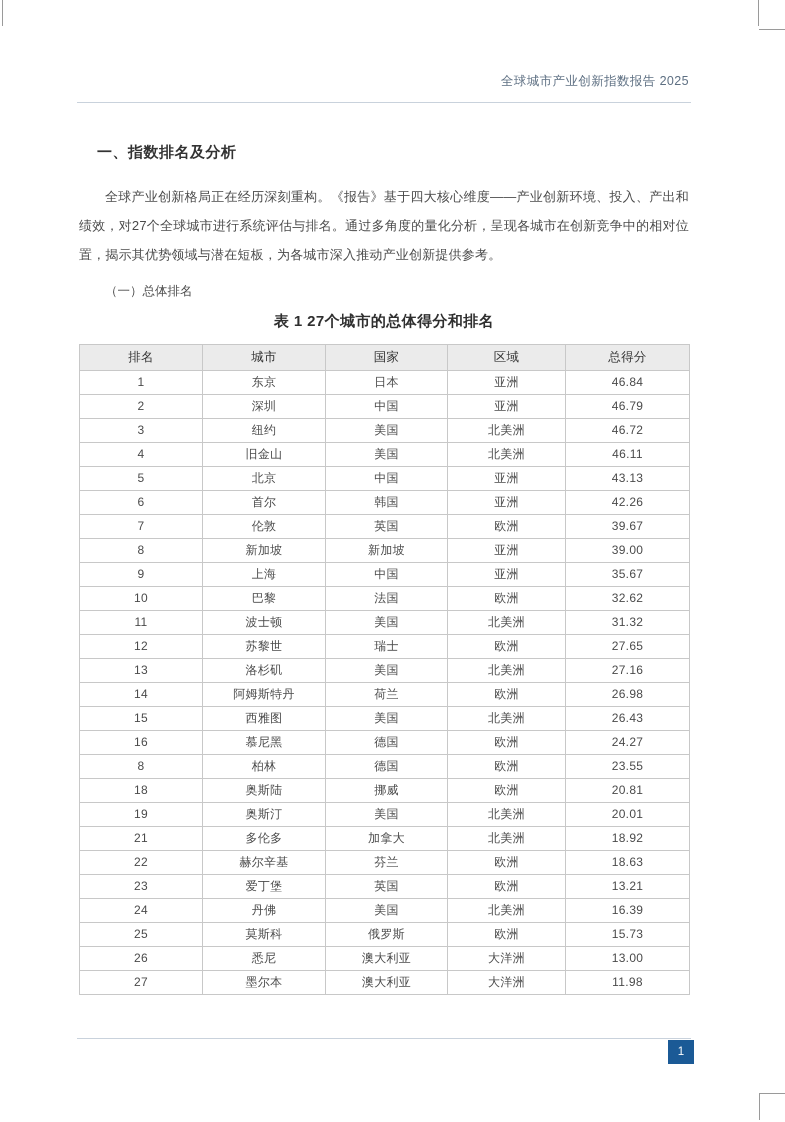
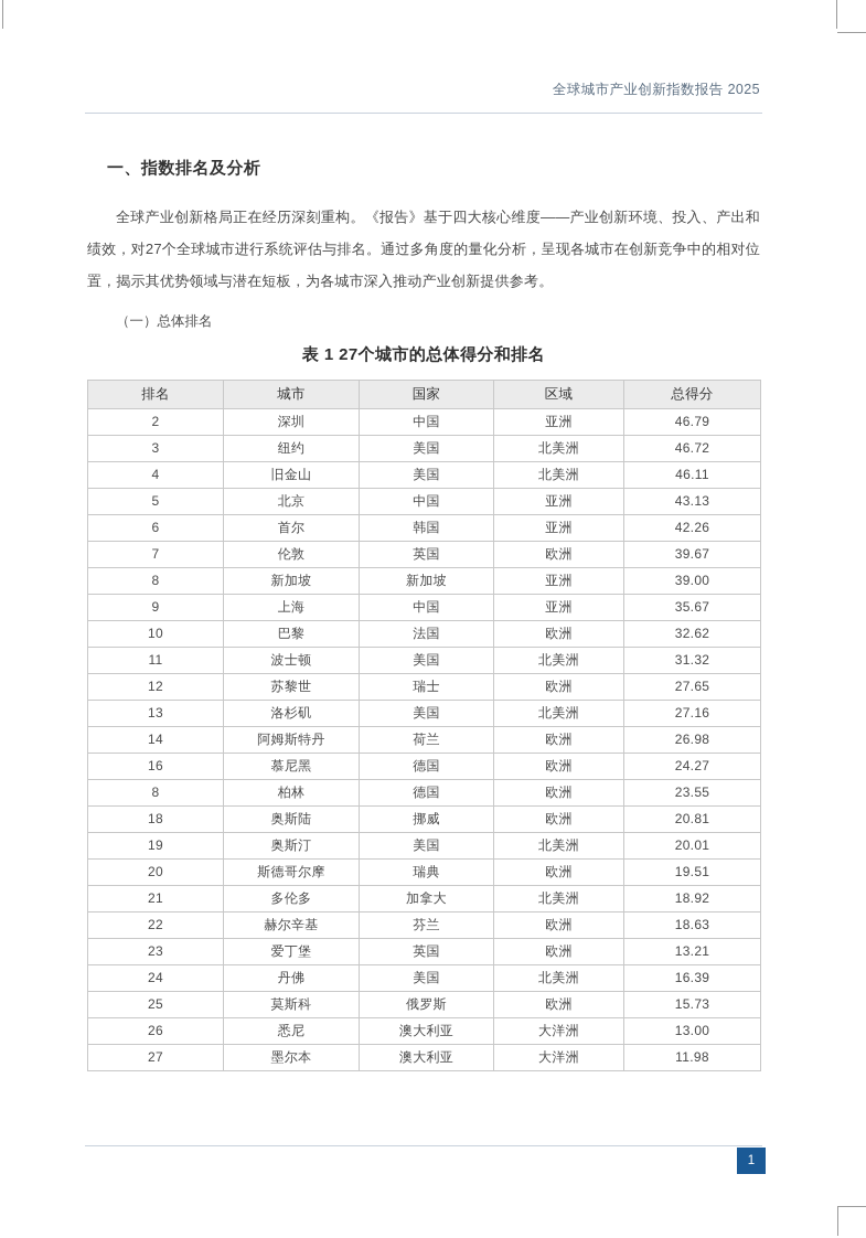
  全球城市产业创新指数报告 2025
  一、指数排名及分析
  全球产业创新格局正在经历深刻重构。《报告》基于四大核心维度——产业创新环境、投入、产出和绩效，对27个全球城市进行系统评估与排名。通过多角度的量化分析，呈现各城市在创新竞争中的相对位置，揭示其优势领域与潜在短板，为各城市深入推动产业创新提供参考。
  （一）总体排名
  表 1 27个城市的总体得分和排名
  排名	城市	国家	区域	总得分
- 1	东京	日本	亚洲	46.84
  2	深圳	中国	亚洲	46.79
  3	纽约	美国	北美洲	46.72
  4	旧金山	美国	北美洲	46.11
  5	北京	中国	亚洲	43.13
  6	首尔	韩国	亚洲	42.26
  7	伦敦	英国	欧洲	39.67
  8	新加坡	新加坡	亚洲	39.00
  9	上海	中国	亚洲	35.67
  10	巴黎	法国	欧洲	32.62
  11	波士顿	美国	北美洲	31.32
  12	苏黎世	瑞士	欧洲	27.65
  13	洛杉矶	美国	北美洲	27.16
  14	阿姆斯特丹	荷兰	欧洲	26.98
- 15	西雅图	美国	北美洲	26.43
  16	慕尼黑	德国	欧洲	24.27
  8	柏林	德国	欧洲	23.55
  18	奥斯陆	挪威	欧洲	20.81
  19	奥斯汀	美国	北美洲	20.01
+ 20	斯德哥尔摩	瑞典	欧洲	19.51
  21	多伦多	加拿大	北美洲	18.92
  22	赫尔辛基	芬兰	欧洲	18.63
  23	爱丁堡	英国	欧洲	13.21
  24	丹佛	美国	北美洲	16.39
  25	莫斯科	俄罗斯	欧洲	15.73
  26	悉尼	澳大利亚	大洋洲	13.00
  27	墨尔本	澳大利亚	大洋洲	11.98
  1
